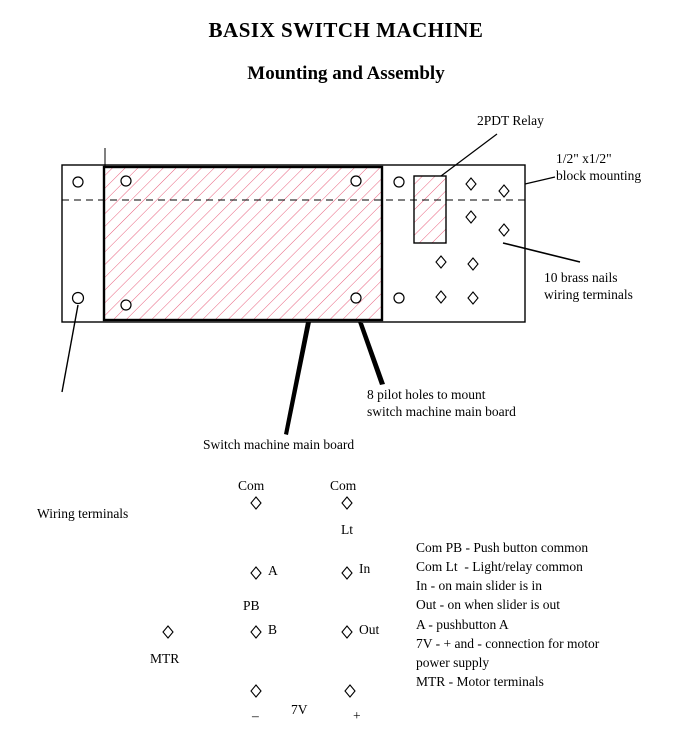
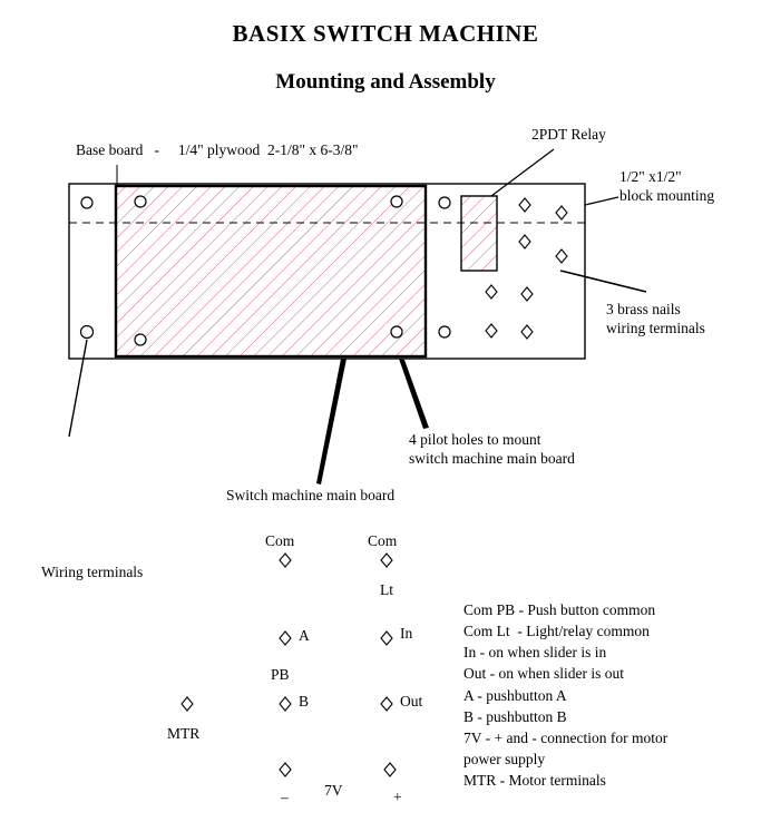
  BASIX SWITCH MACHINE
  Mounting and Assembly
+ Base board - 1/4" plywood 2-1/8" x 6-3/8"
  2PDT Relay
  1/2" x1/2"
  block mounting
- 10 brass nails
+ 3 brass nails
  wiring terminals
- 8 pilot holes to mount
+ 4 pilot holes to mount
  switch machine main board
  Switch machine main board
  Wiring terminals
  Com
  Com
  Lt
  A
  In
  PB
  B
  Out
  MTR
  –
  +
  7V
  Com PB - Push button common
  Com Lt - Light/relay common
- In - on main slider is in
+ In - on when slider is in
  Out - on when slider is out
  A - pushbutton A
+ B - pushbutton B
  7V - + and - connection for motor
  power supply
  MTR - Motor terminals
